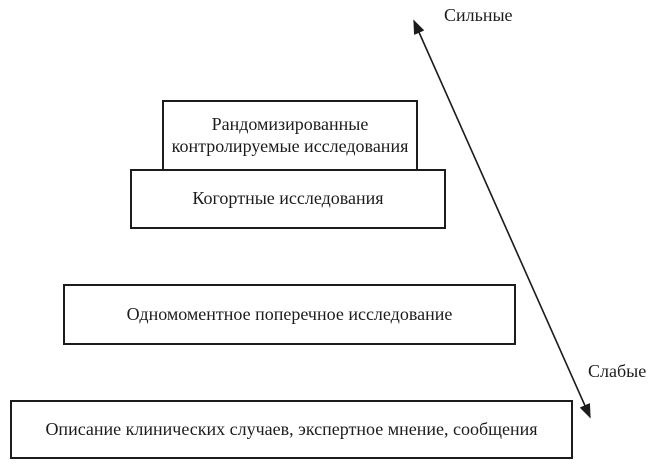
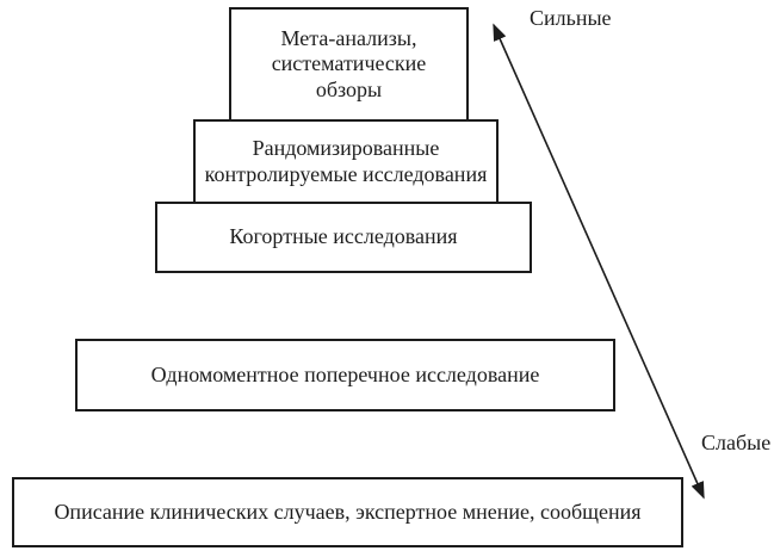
+ Мета-анализы,
+ систематические
+ обзоры
  Рандомизированные
  контролируемые исследования
  Когортные исследования
  Одномоментное поперечное исследование
  Описание клинических случаев, экспертное мнение, сообщения
  Сильные
  Слабые
